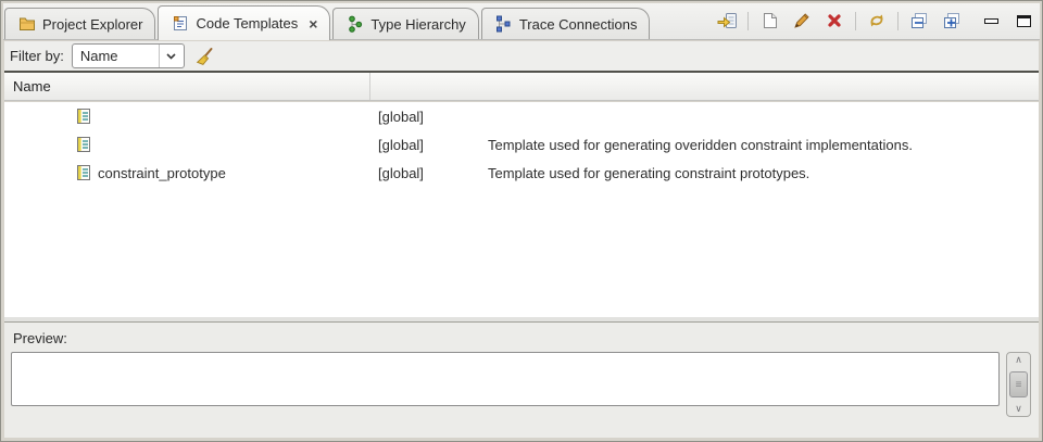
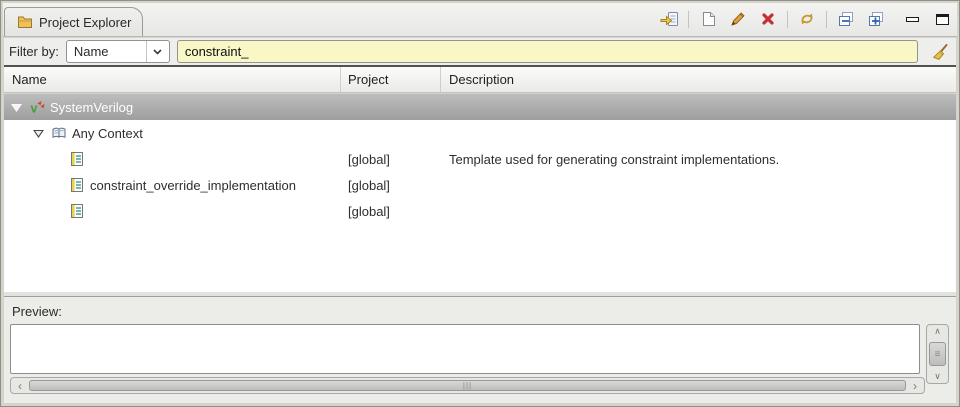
  Project Explorer
- Code Templates
- ×
- Type Hierarchy
- Trace Connections
  Filter by:
  Name
+ constraint_
  Name
+ Project
+ Description
+ v
+ SystemVerilog
+ Any Context
  [global]
+ Template used for generating constraint implementations.
+ constraint_override_implementation
  [global]
- Template used for generating overidden constraint implementations.
- constraint_prototype
  [global]
- Template used for generating constraint prototypes.
  Preview:
  ∧
  ≡
  ∨
+ ‹
+ |||
+ ›
